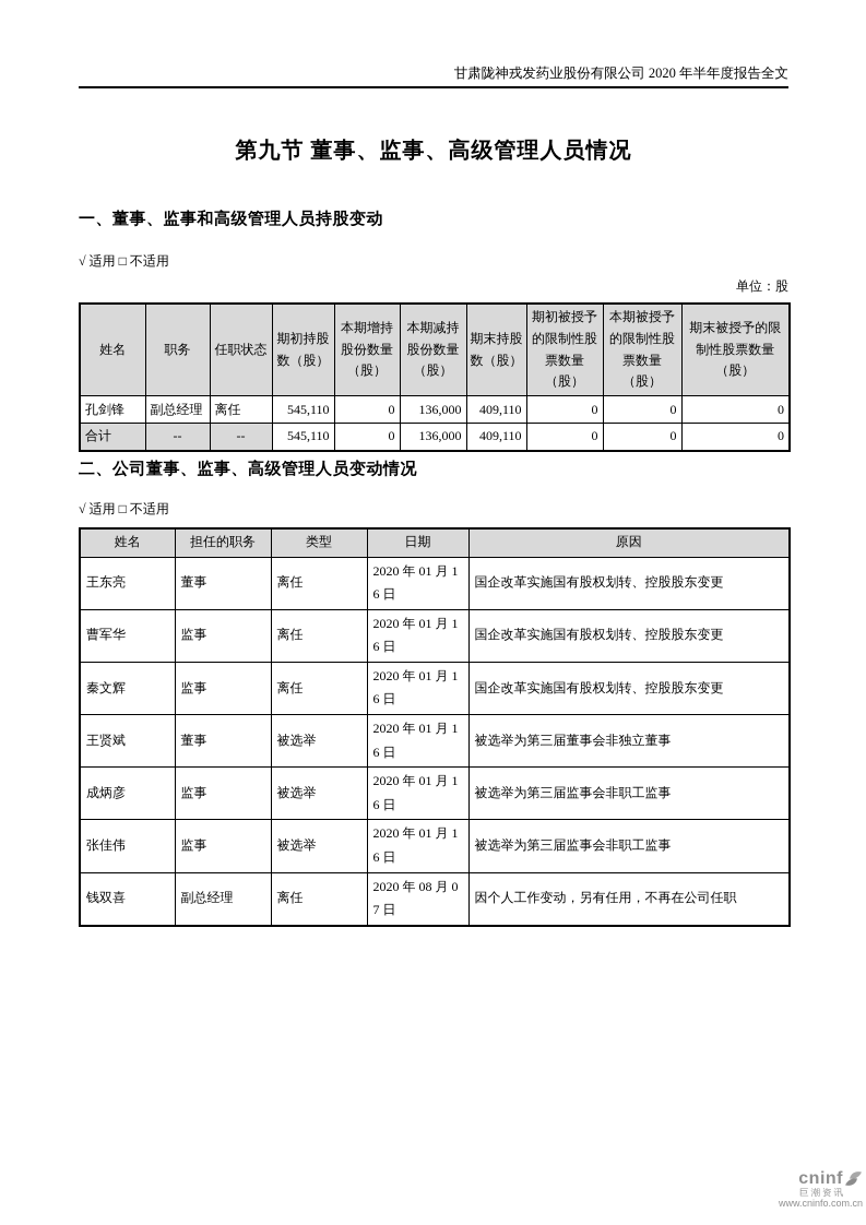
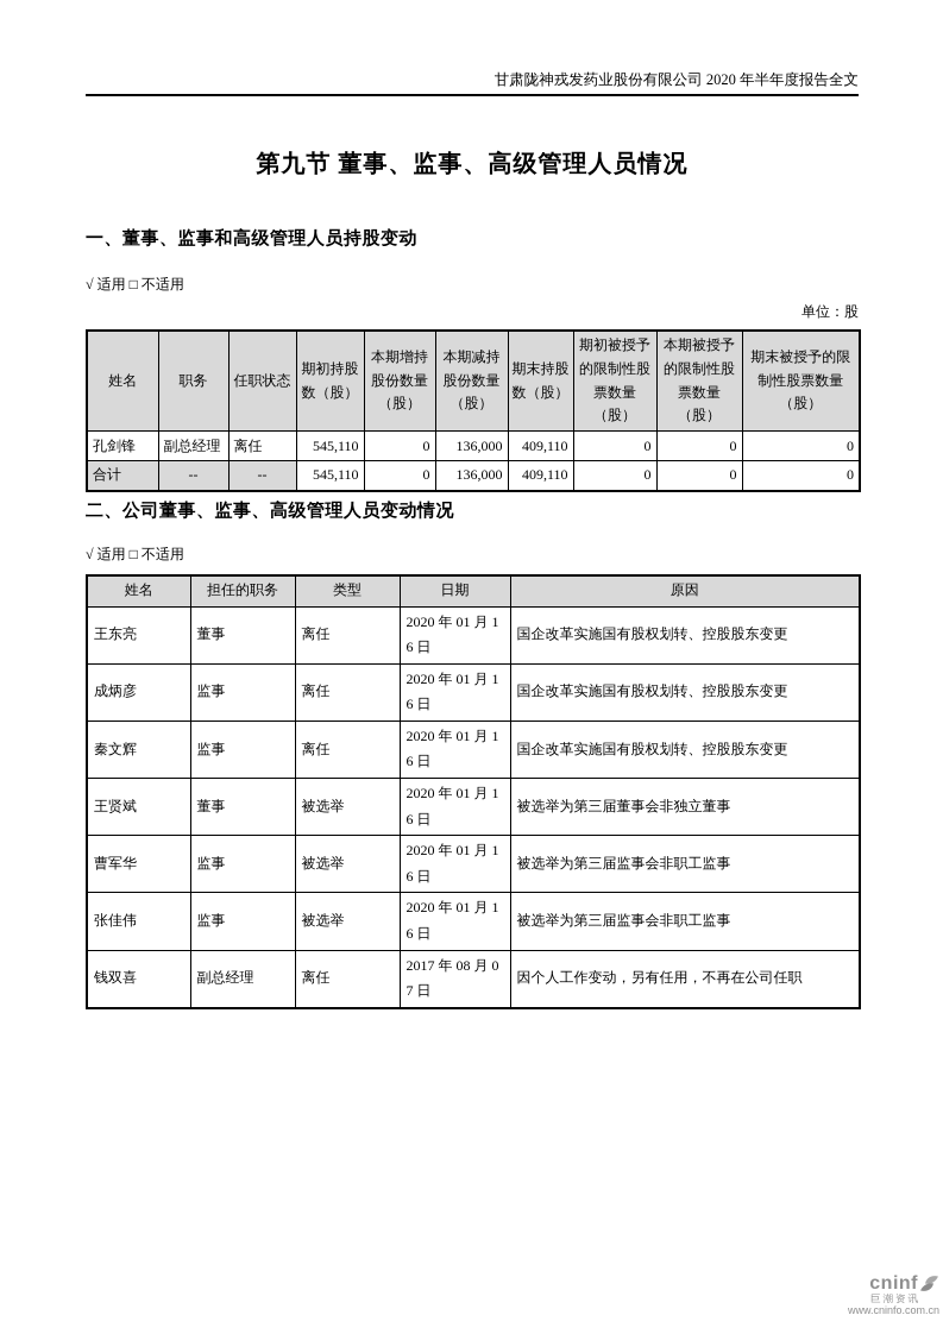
  甘肃陇神戎发药业股份有限公司 2020 年半年度报告全文
  第九节 董事、监事、高级管理人员情况
  一、董事、监事和高级管理人员持股变动
  √ 适用 □ 不适用
  单位：股
  姓名	职务	任职状态	期初持股数（股）	本期增持股份数量（股）	本期减持股份数量（股）	期末持股数（股）	期初被授予的限制性股票数量（股）	本期被授予的限制性股票数量（股）	期末被授予的限制性股票数量（股）
  孔剑锋	副总经理	离任	545,110	0	136,000	409,110	0	0	0
  合计	--	--	545,110	0	136,000	409,110	0	0	0
  二、公司董事、监事、高级管理人员变动情况
  √ 适用 □ 不适用
  姓名	担任的职务	类型	日期	原因
  王东亮	董事	离任	2020 年 01 月 16 日	国企改革实施国有股权划转、控股股东变更
- 曹军华	监事	离任	2020 年 01 月 16 日	国企改革实施国有股权划转、控股股东变更
+ 成炳彦	监事	离任	2020 年 01 月 16 日	国企改革实施国有股权划转、控股股东变更
  秦文辉	监事	离任	2020 年 01 月 16 日	国企改革实施国有股权划转、控股股东变更
  王贤斌	董事	被选举	2020 年 01 月 16 日	被选举为第三届董事会非独立董事
- 成炳彦	监事	被选举	2020 年 01 月 16 日	被选举为第三届监事会非职工监事
+ 曹军华	监事	被选举	2020 年 01 月 16 日	被选举为第三届监事会非职工监事
  张佳伟	监事	被选举	2020 年 01 月 16 日	被选举为第三届监事会非职工监事
- 钱双喜	副总经理	离任	2020 年 08 月 07 日	因个人工作变动，另有任用，不再在公司任职
+ 钱双喜	副总经理	离任	2017 年 08 月 07 日	因个人工作变动，另有任用，不再在公司任职
  cninf
  巨潮资讯
  www.cninfo.com.cn
